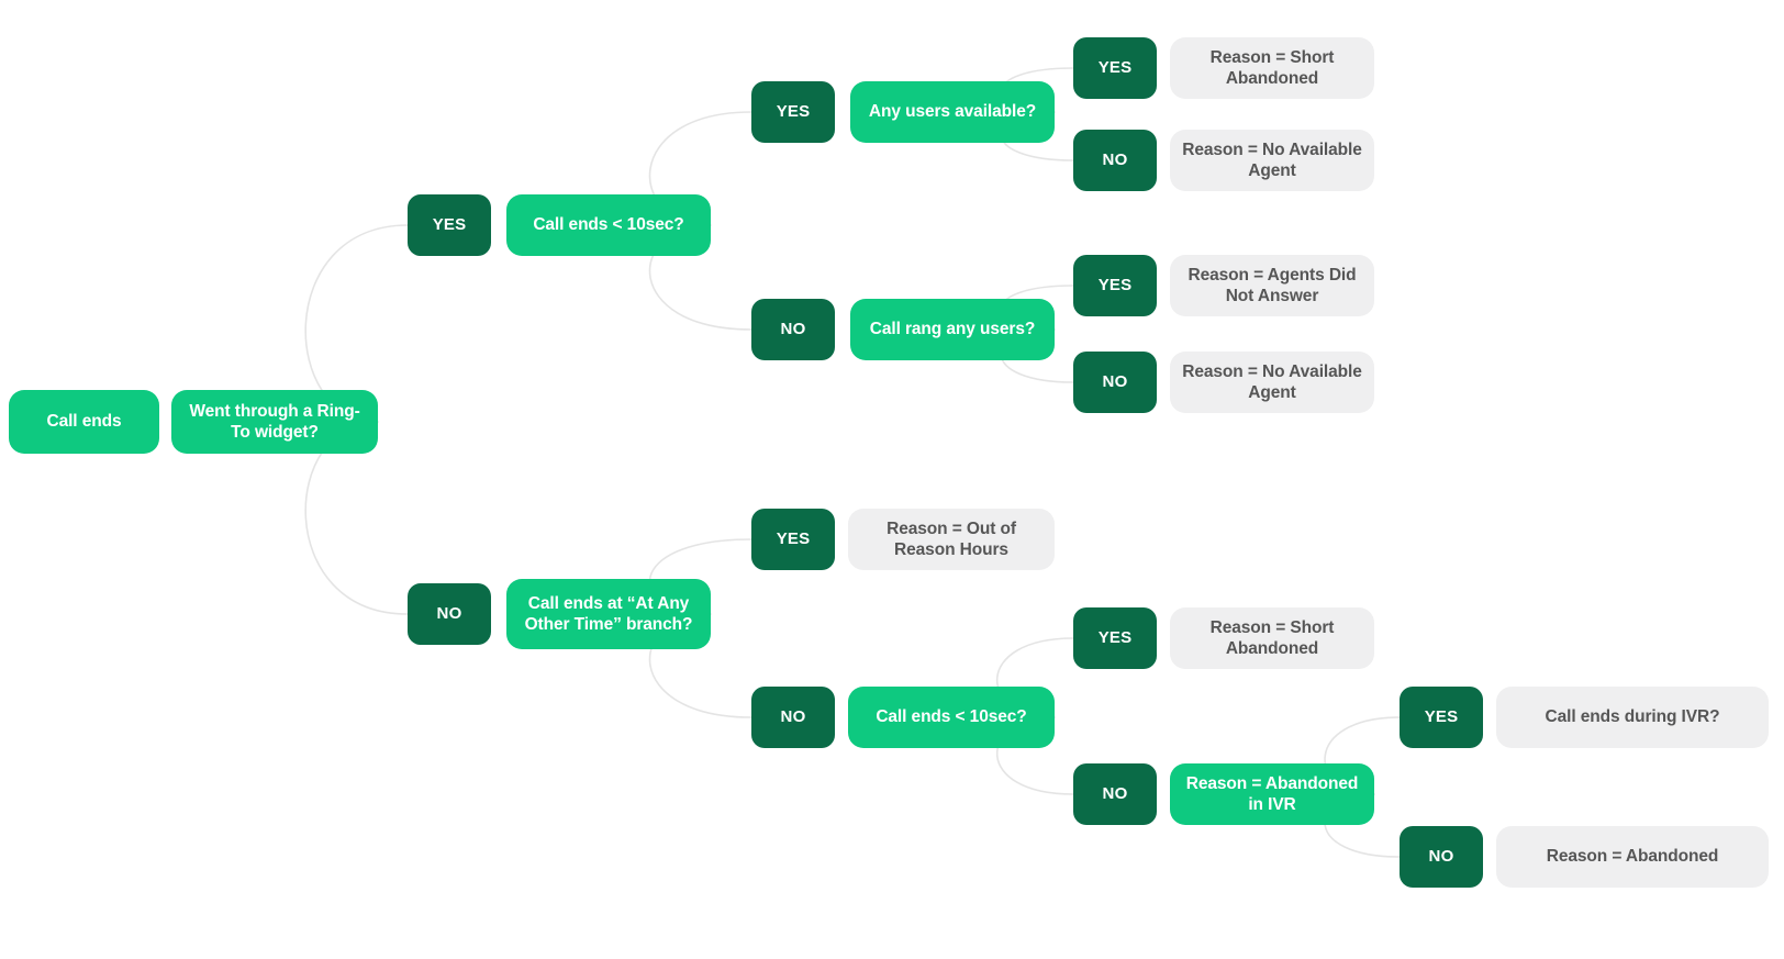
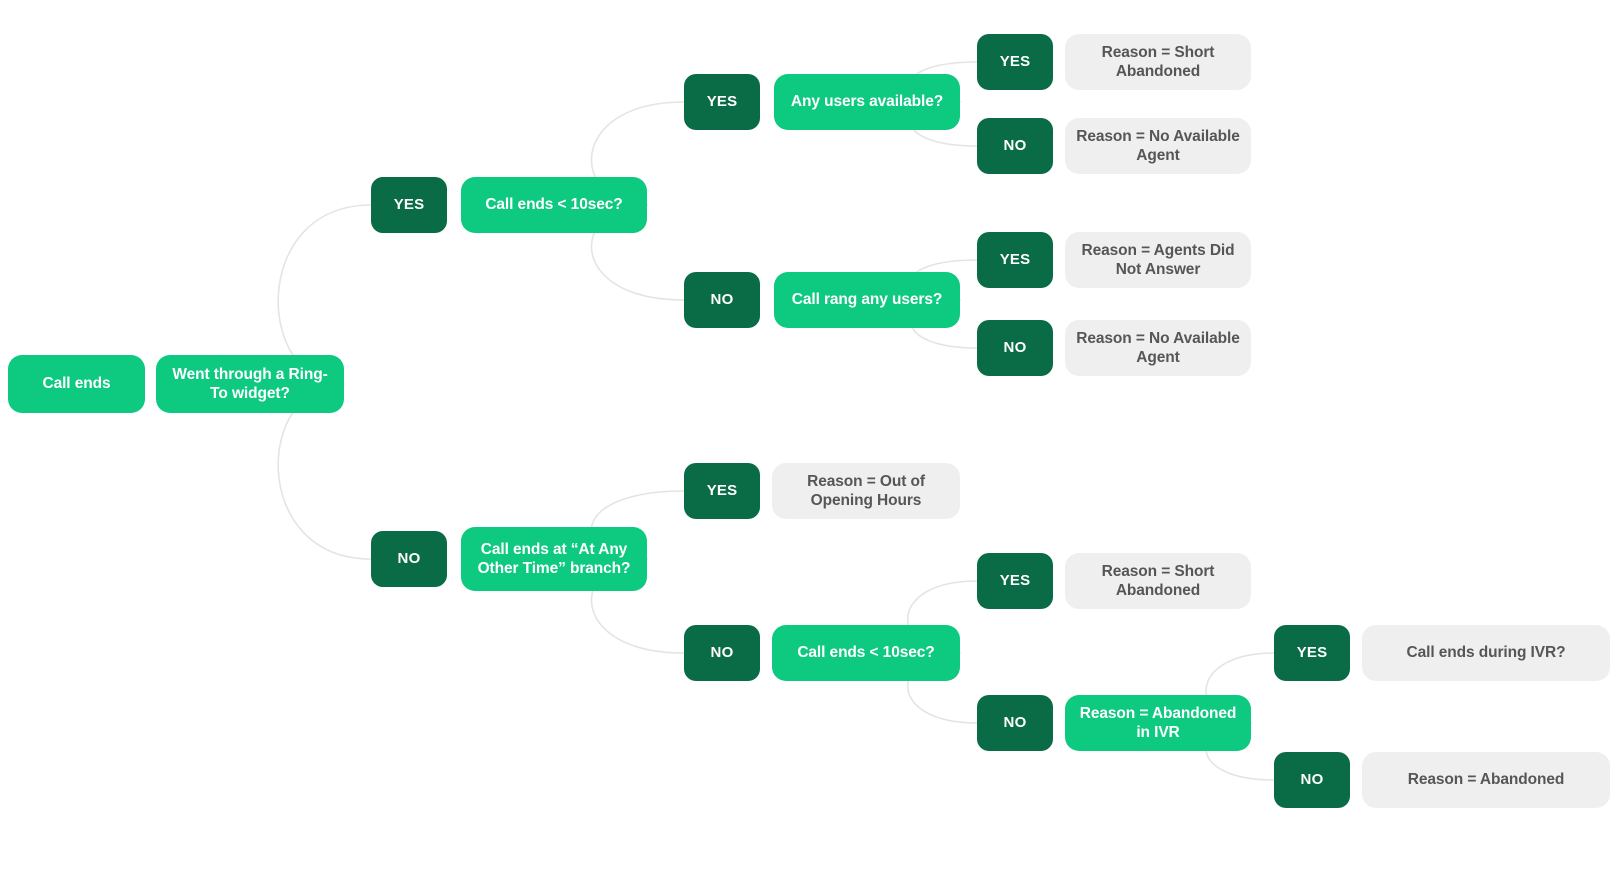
  Call ends
  Went through a Ring-To widget?
  YES
  Call ends < 10sec?
  YES
  Any users available?
  YES
  Reason = Short Abandoned
  NO
  Reason = No Available Agent
  NO
  Call rang any users?
  YES
  Reason = Agents Did Not Answer
  NO
  Reason = No Available Agent
  NO
  Call ends at “At Any Other Time” branch?
  YES
- Reason = Out of Reason Hours
+ Reason = Out of Opening Hours
  NO
  Call ends < 10sec?
  YES
  Reason = Short Abandoned
  NO
  Reason = Abandoned in IVR
  YES
  Call ends during IVR?
  NO
  Reason = Abandoned
